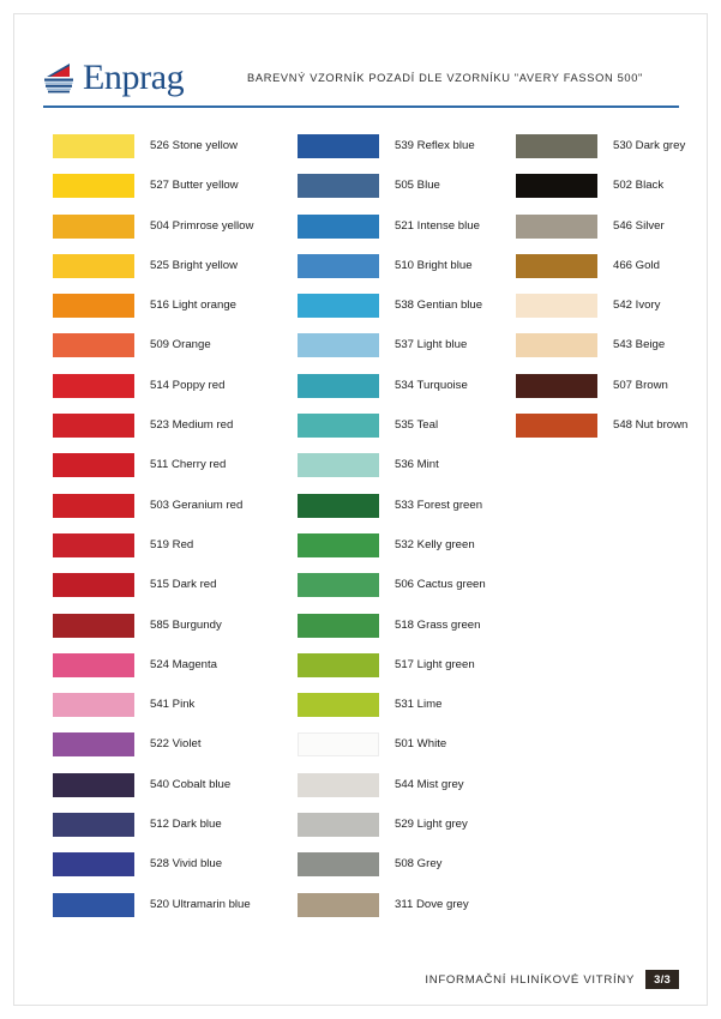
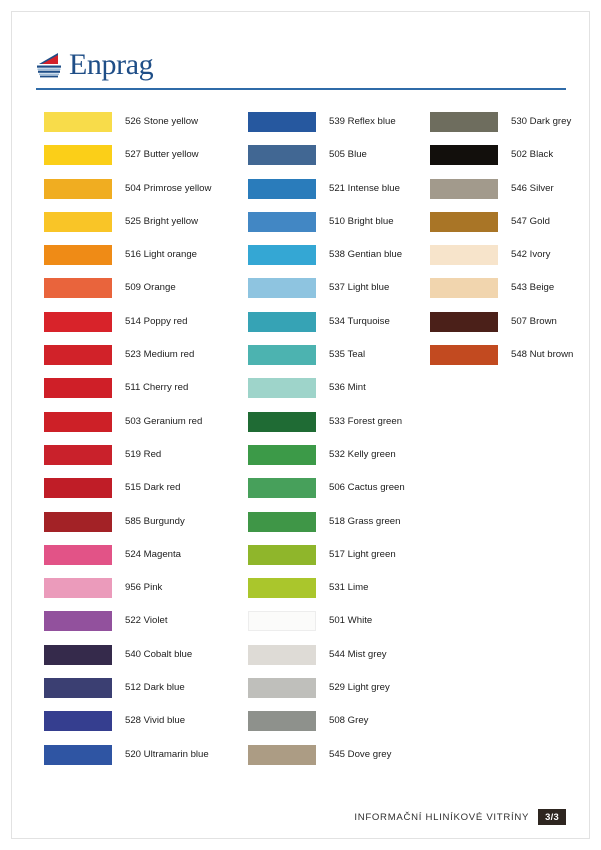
  Enprag
- BAREVNÝ VZORNÍK POZADÍ DLE VZORNÍKU "AVERY FASSON 500"
  526 Stone yellow
  527 Butter yellow
  504 Primrose yellow
  525 Bright yellow
  516 Light orange
  509 Orange
  514 Poppy red
  523 Medium red
  511 Cherry red
  503 Geranium red
  519 Red
  515 Dark red
  585 Burgundy
  524 Magenta
- 541 Pink
+ 956 Pink
  522 Violet
  540 Cobalt blue
  512 Dark blue
  528 Vivid blue
  520 Ultramarin blue
  539 Reflex blue
  505 Blue
  521 Intense blue
  510 Bright blue
  538 Gentian blue
  537 Light blue
  534 Turquoise
  535 Teal
  536 Mint
  533 Forest green
  532 Kelly green
  506 Cactus green
  518 Grass green
  517 Light green
  531 Lime
  501 White
  544 Mist grey
  529 Light grey
  508 Grey
- 311 Dove grey
+ 545 Dove grey
  530 Dark grey
  502 Black
  546 Silver
- 466 Gold
+ 547 Gold
  542 Ivory
  543 Beige
  507 Brown
  548 Nut brown
  INFORMAČNÍ HLINÍKOVÉ VITRÍNY
  3/3
